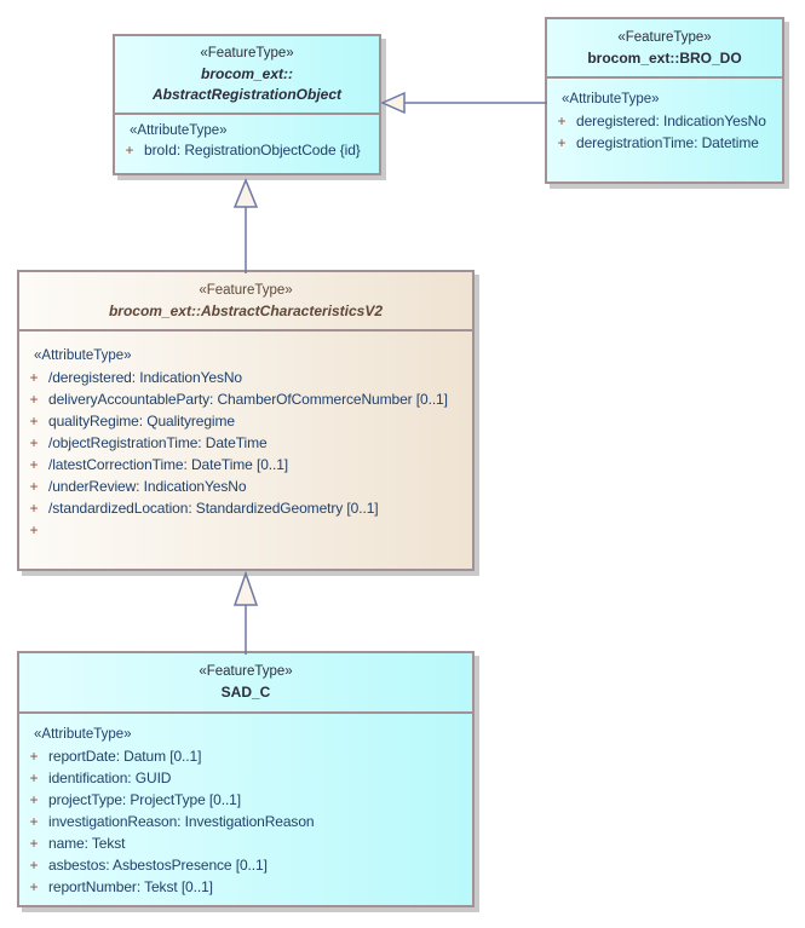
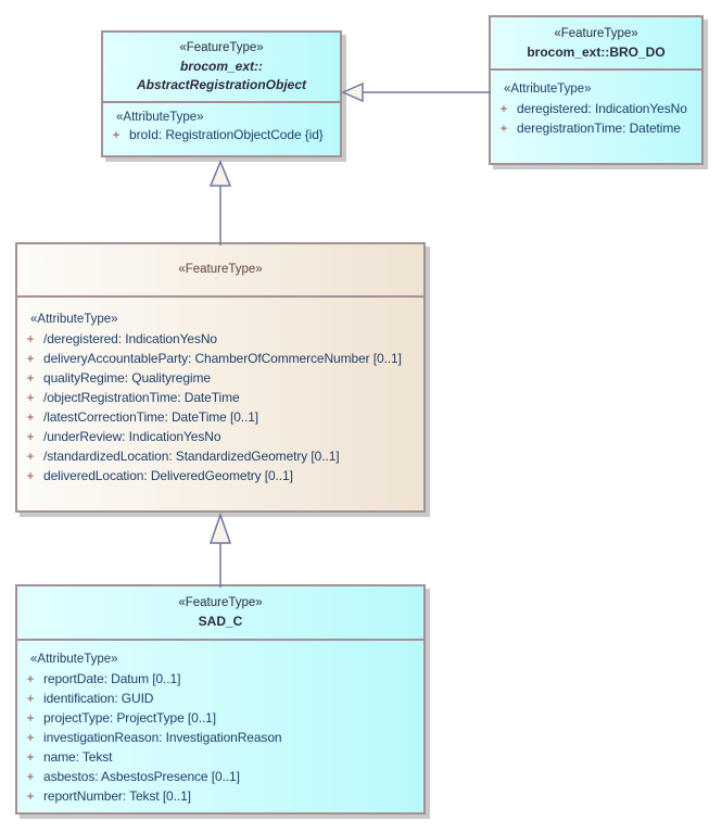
  «FeatureType»
  brocom_ext::
  AbstractRegistrationObject
  «AttributeType»
  +
  broId: RegistrationObjectCode {id}
  «FeatureType»
  brocom_ext::BRO_DO
  «AttributeType»
  +
  deregistered: IndicationYesNo
  +
  deregistrationTime: Datetime
  «FeatureType»
- brocom_ext::AbstractCharacteristicsV2
  «AttributeType»
  +
  /deregistered: IndicationYesNo
  +
  deliveryAccountableParty: ChamberOfCommerceNumber [0..1]
  +
  qualityRegime: Qualityregime
  +
  /objectRegistrationTime: DateTime
  +
  /latestCorrectionTime: DateTime [0..1]
  +
  /underReview: IndicationYesNo
  +
  /standardizedLocation: StandardizedGeometry [0..1]
  +
+ deliveredLocation: DeliveredGeometry [0..1]
  «FeatureType»
  SAD_C
  «AttributeType»
  +
  reportDate: Datum [0..1]
  +
  identification: GUID
  +
  projectType: ProjectType [0..1]
  +
  investigationReason: InvestigationReason
  +
  name: Tekst
  +
  asbestos: AsbestosPresence [0..1]
  +
  reportNumber: Tekst [0..1]
